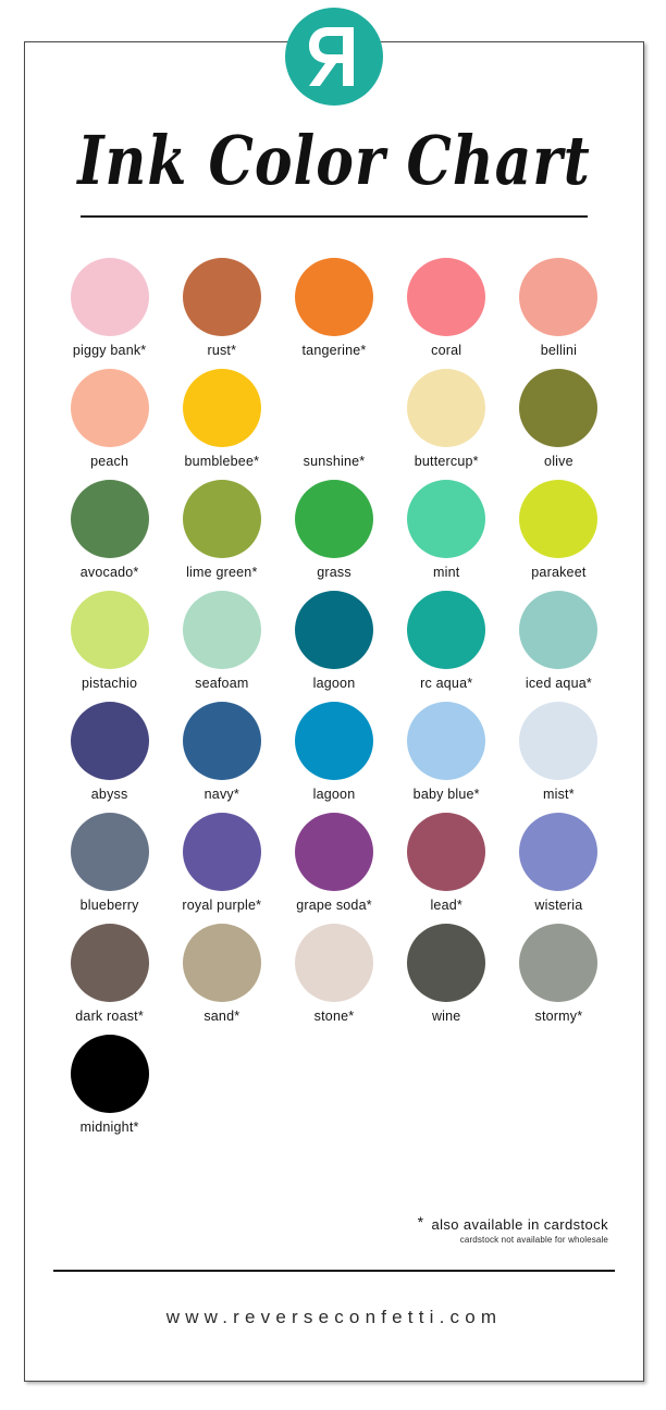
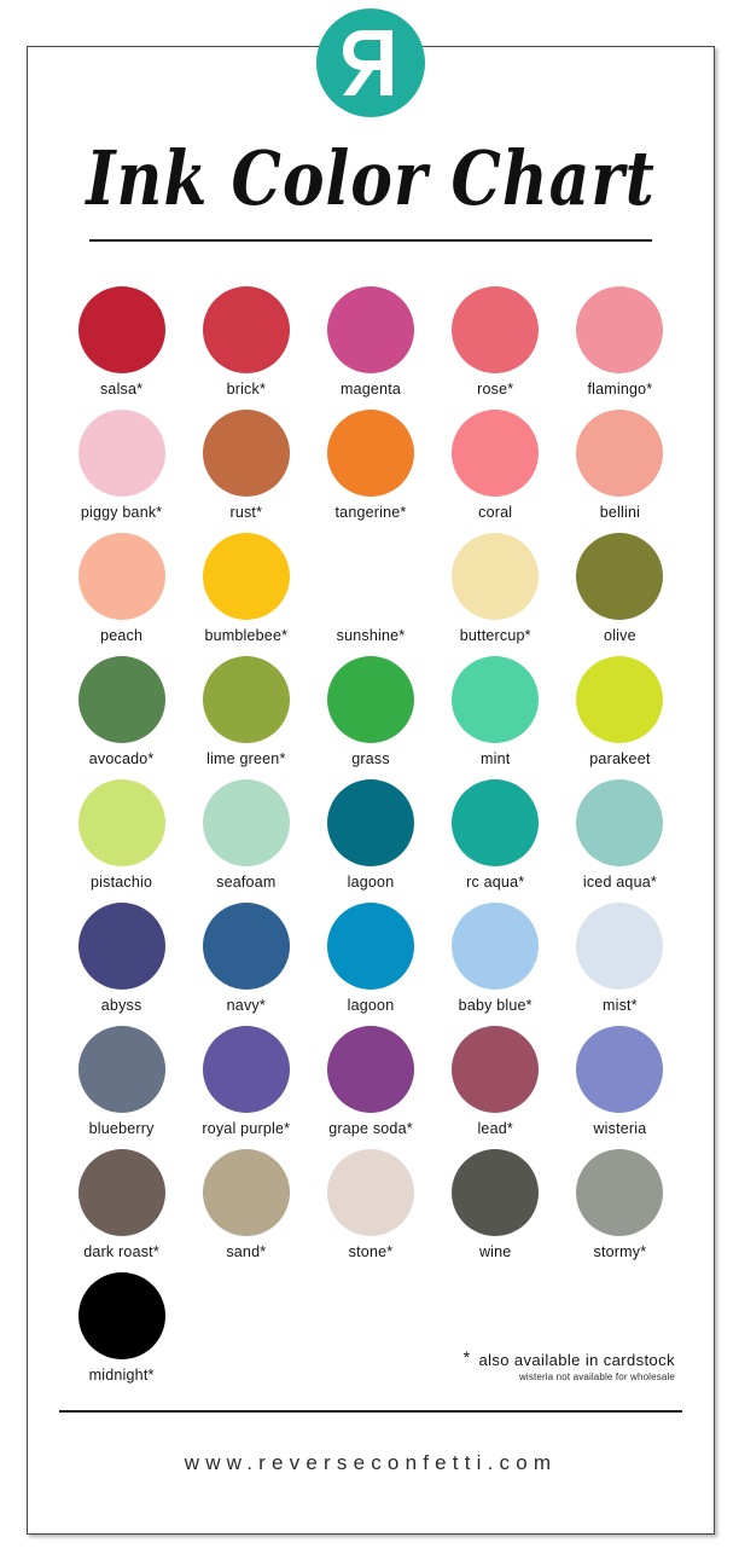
  Ink Color Chart
+ salsa*
+ brick*
+ magenta
+ rose*
+ flamingo*
  piggy bank*
  rust*
  tangerine*
  coral
  bellini
  peach
  bumblebee*
  sunshine*
  buttercup*
  olive
  avocado*
  lime green*
  grass
  mint
  parakeet
  pistachio
  seafoam
  lagoon
  rc aqua*
  iced aqua*
  abyss
  navy*
  lagoon
  baby blue*
  mist*
  blueberry
  royal purple*
  grape soda*
  lead*
  wisteria
  dark roast*
  sand*
  stone*
  wine
  stormy*
  midnight*
  * also available in cardstock
- cardstock not available for wholesale
+ wisteria not available for wholesale
  www.reverseconfetti.com
